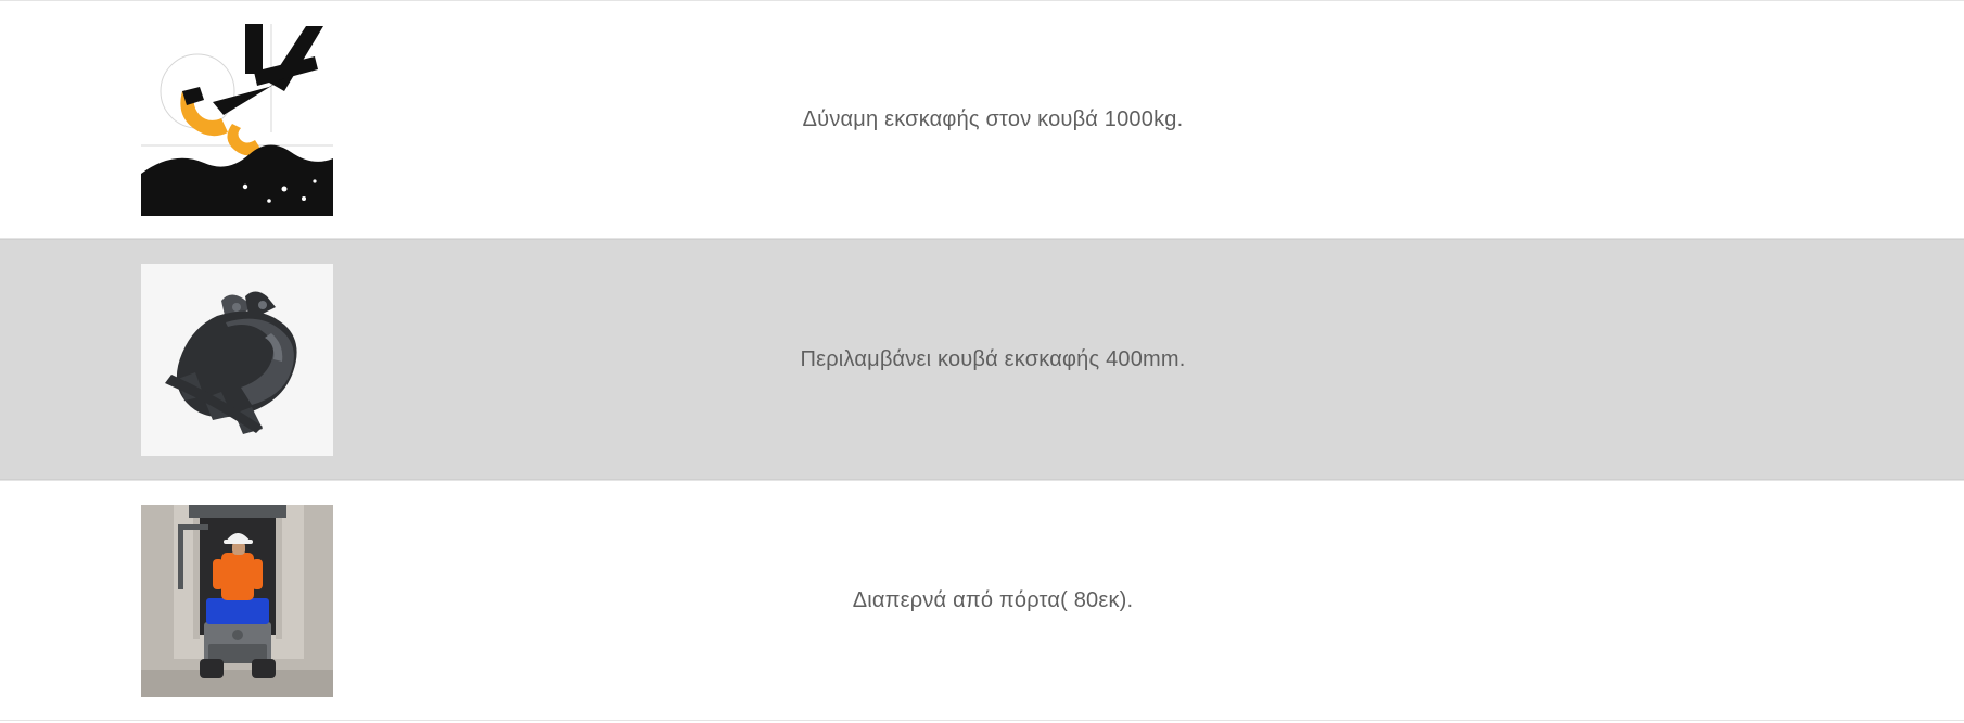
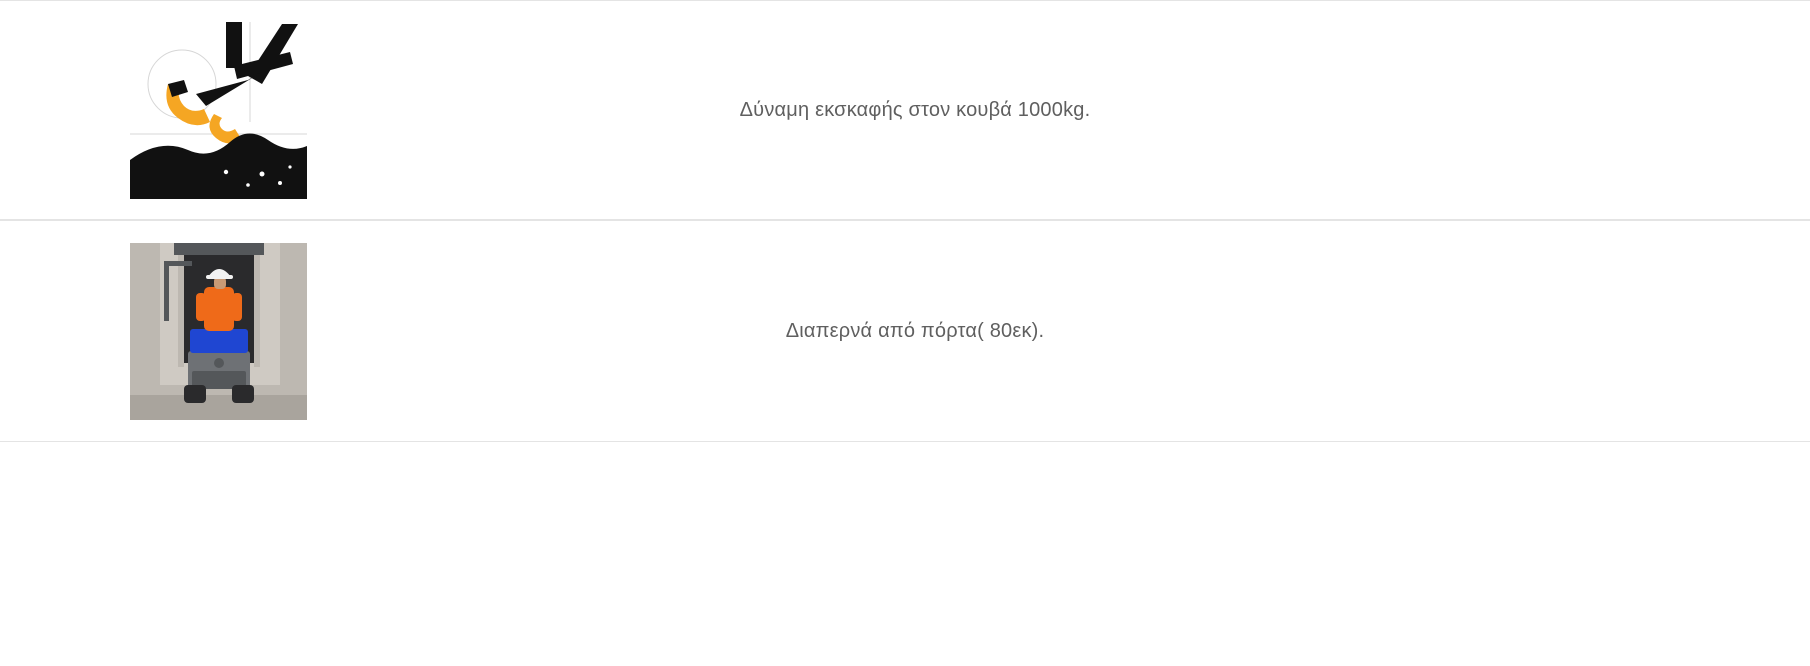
  Δύναμη εκσκαφής στον κουβά 1000kg.
- Περιλαμβάνει κουβά εκσκαφής 400mm.
  Διαπερνά από πόρτα( 80εκ).
